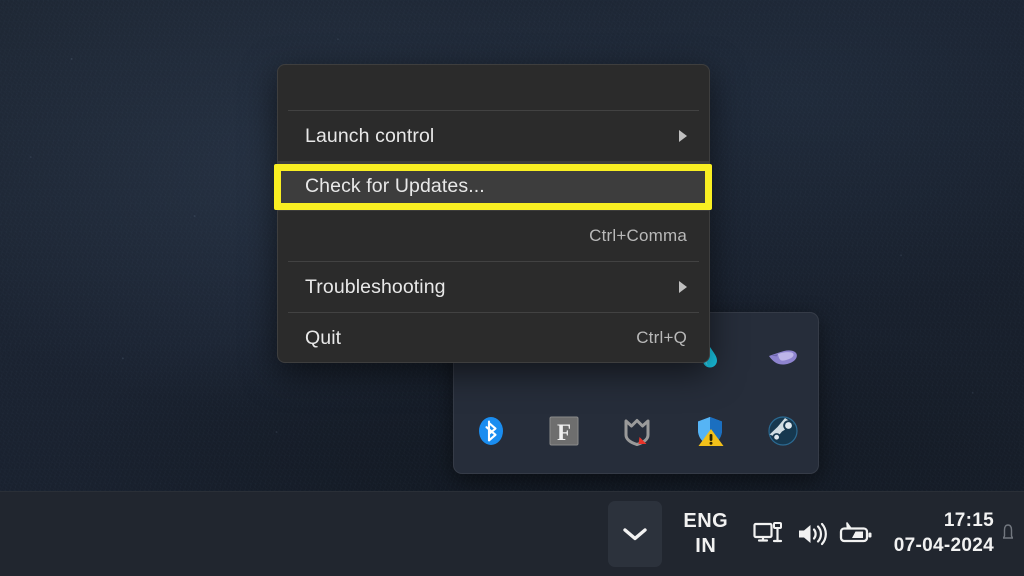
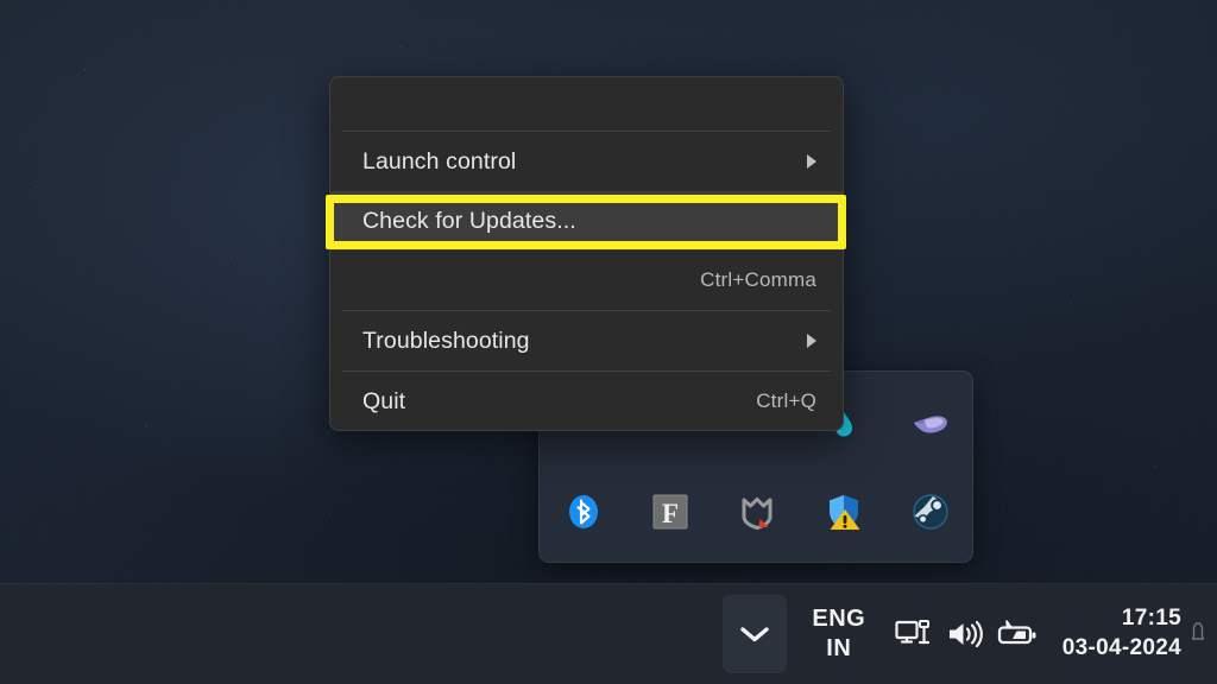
  F
  Launch control
  Check for Updates...
  Ctrl+Comma
  Troubleshooting
  Quit
  Ctrl+Q
  ENG
  IN
  17:15
- 07-04-2024
+ 03-04-2024
